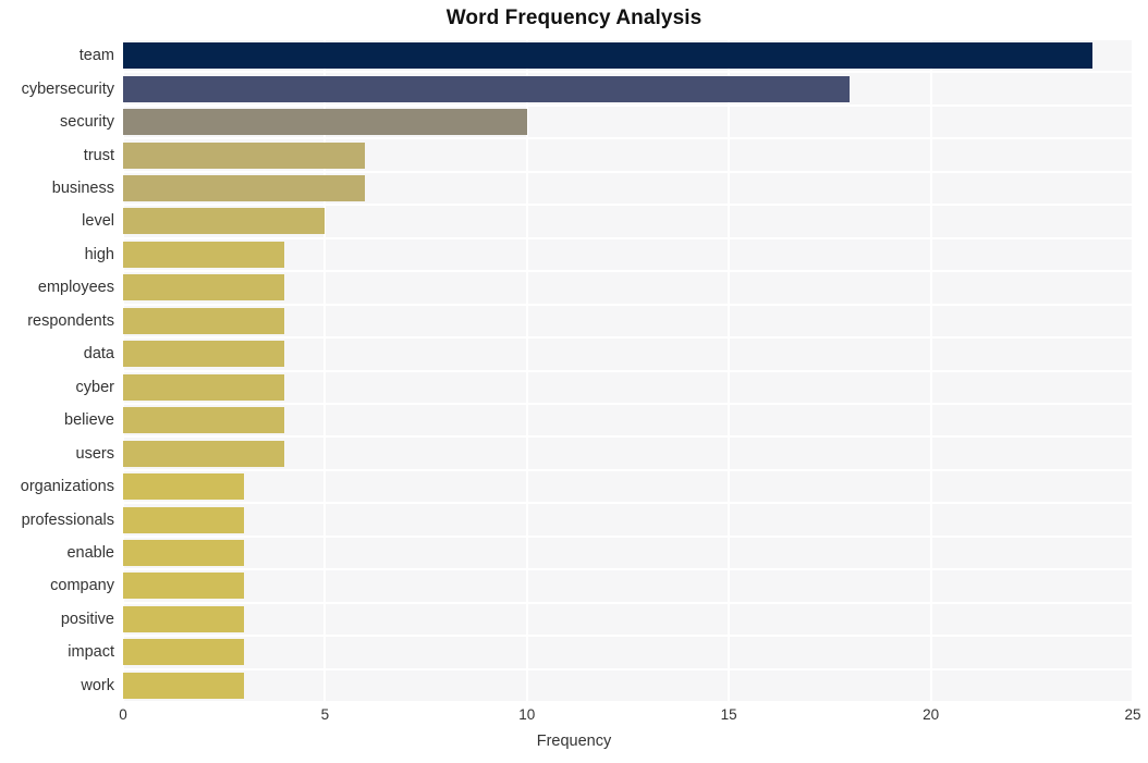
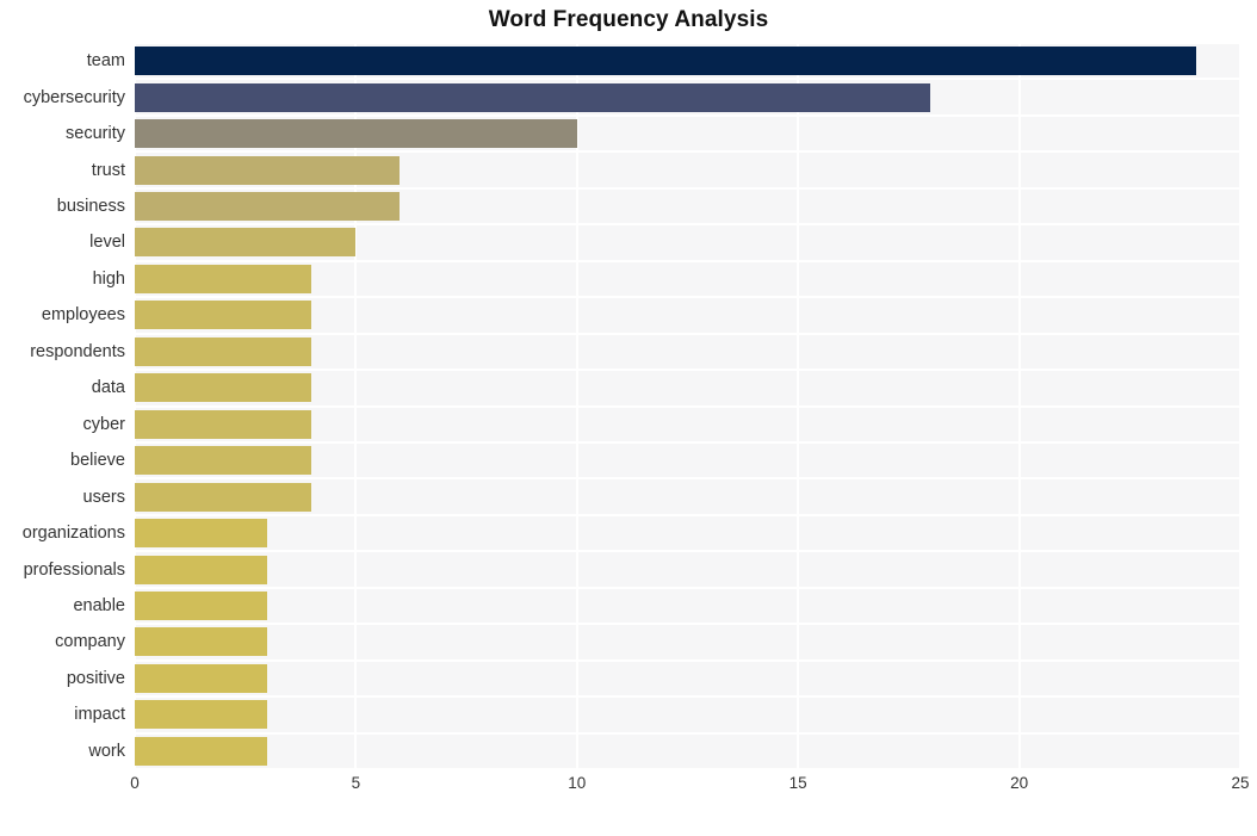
  Word Frequency Analysis
  team
  cybersecurity
  security
  trust
  business
  level
  high
  employees
  respondents
  data
  cyber
  believe
  users
  organizations
  professionals
  enable
  company
  positive
  impact
  work
  0
  5
  10
  15
  20
  25
- Frequency
